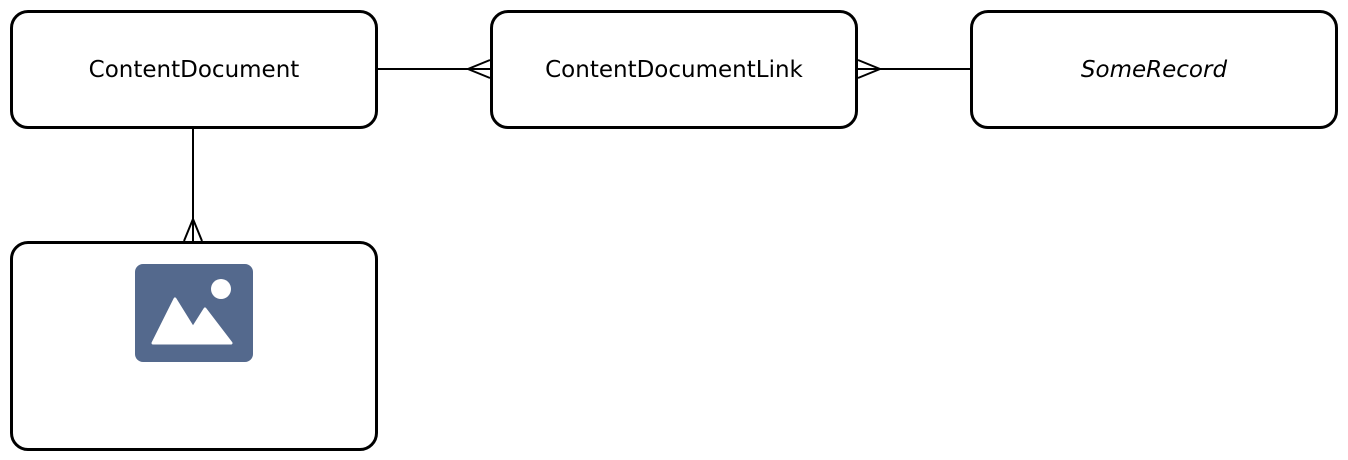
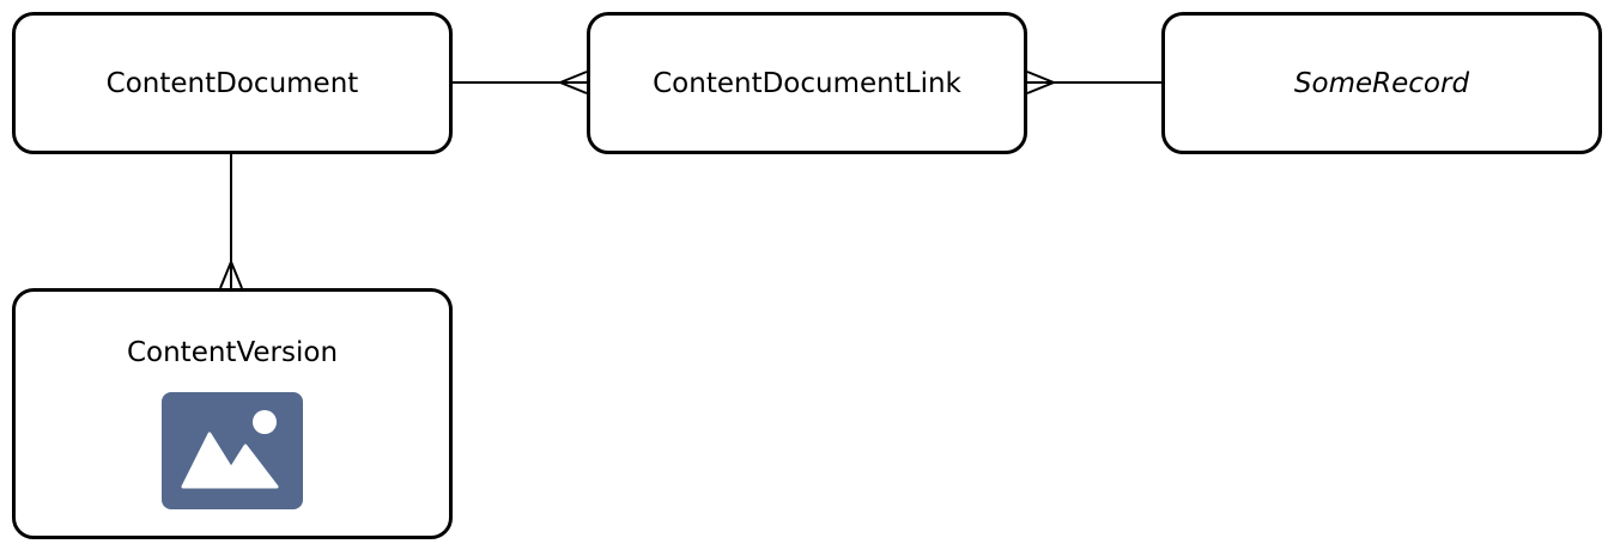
  ContentDocument
  ContentDocumentLink
  SomeRecord
+ ContentVersion
